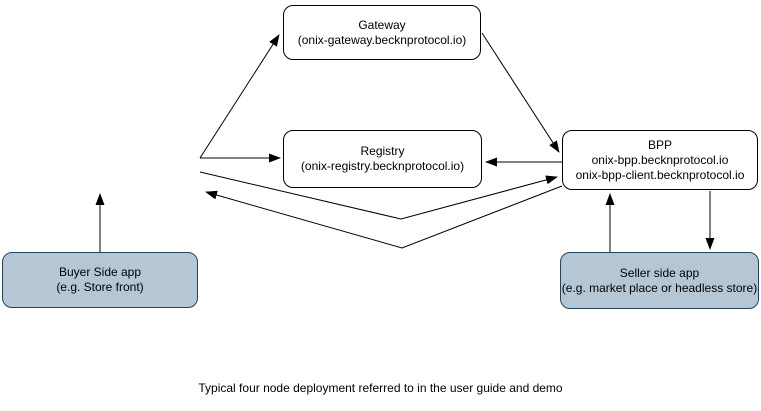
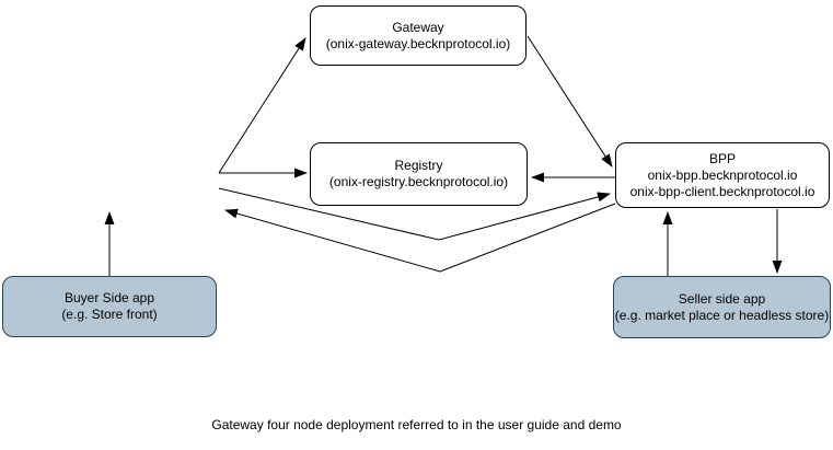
  Gateway
  (onix-gateway.becknprotocol.io)
  Registry
  (onix-registry.becknprotocol.io)
  BPP
  onix-bpp.becknprotocol.io
  onix-bpp-client.becknprotocol.io
  Buyer Side app
  (e.g. Store front)
  Seller side app
  (e.g. market place or headless store)
- Typical four node deployment referred to in the user guide and demo
+ Gateway four node deployment referred to in the user guide and demo
